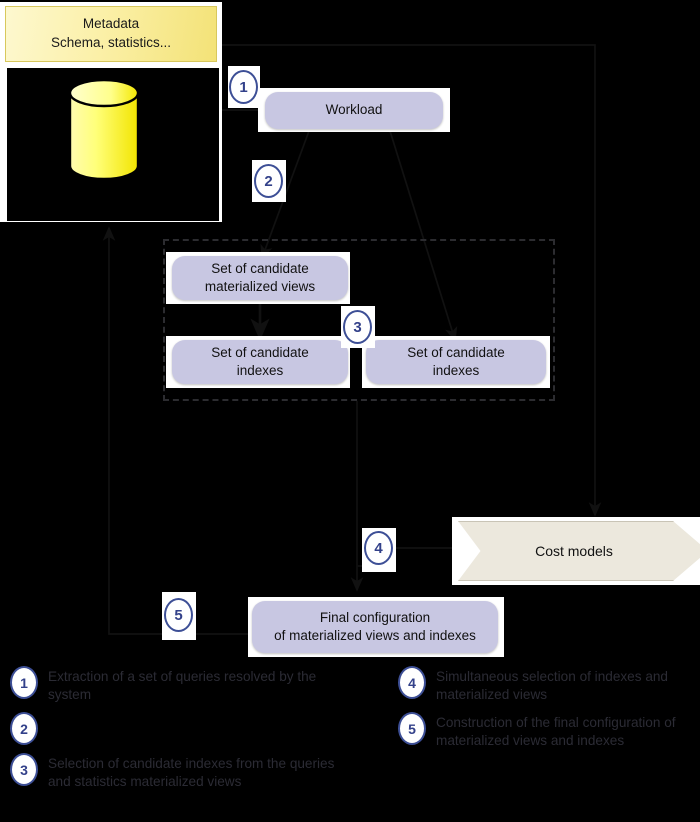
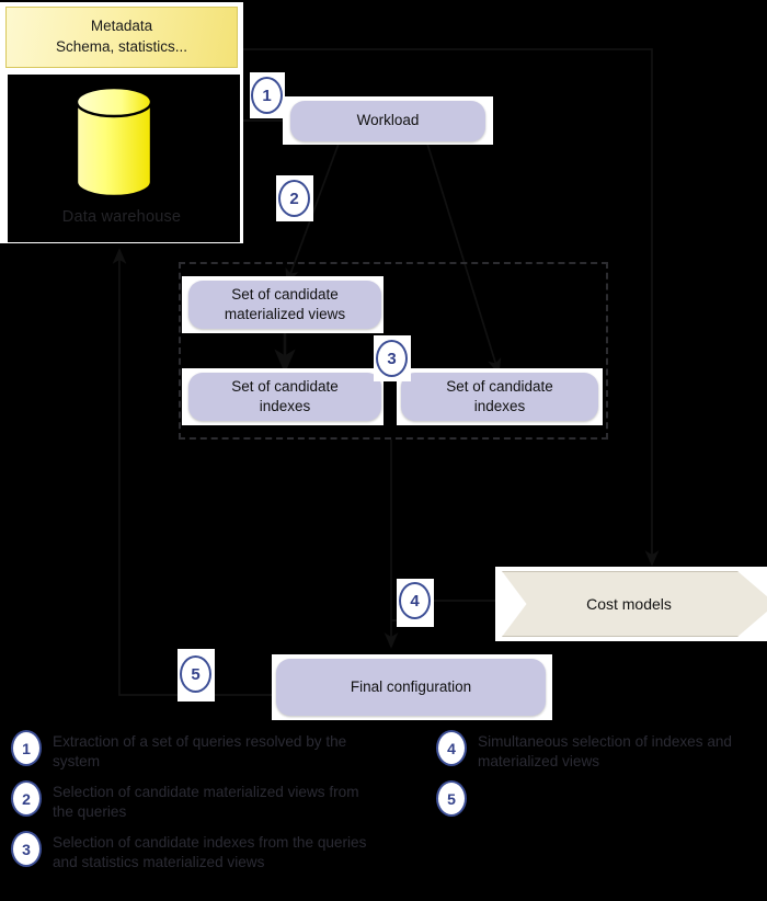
+ Data warehouse
  Metadata
  Schema, statistics...
  Workload
  Set of candidate
  materialized views
  Set of candidate
  indexes
  Set of candidate
  indexes
  Cost models
  Final configuration
- of materialized views and indexes
  1
  2
  3
  4
  5
  1
  Extraction of a set of queries resolved by the system
  2
+ Selection of candidate materialized views from the queries
  3
  Selection of candidate indexes from the queries and statistics materialized views
  4
  Simultaneous selection of indexes and materialized views
  5
- Construction of the final configuration of materialized views and indexes
